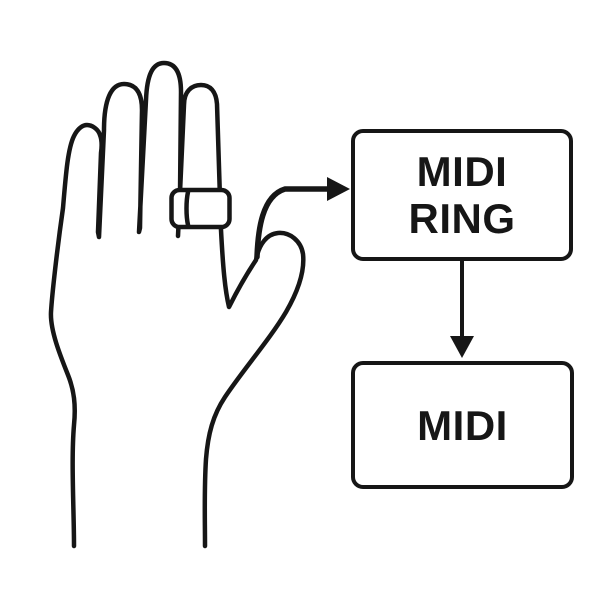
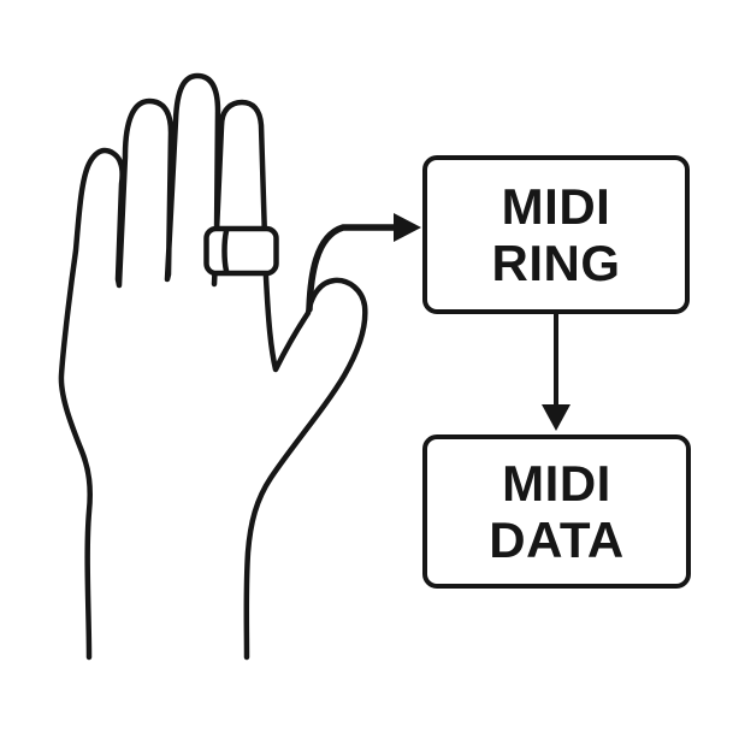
  MIDI
  RING
  MIDI
+ DATA
